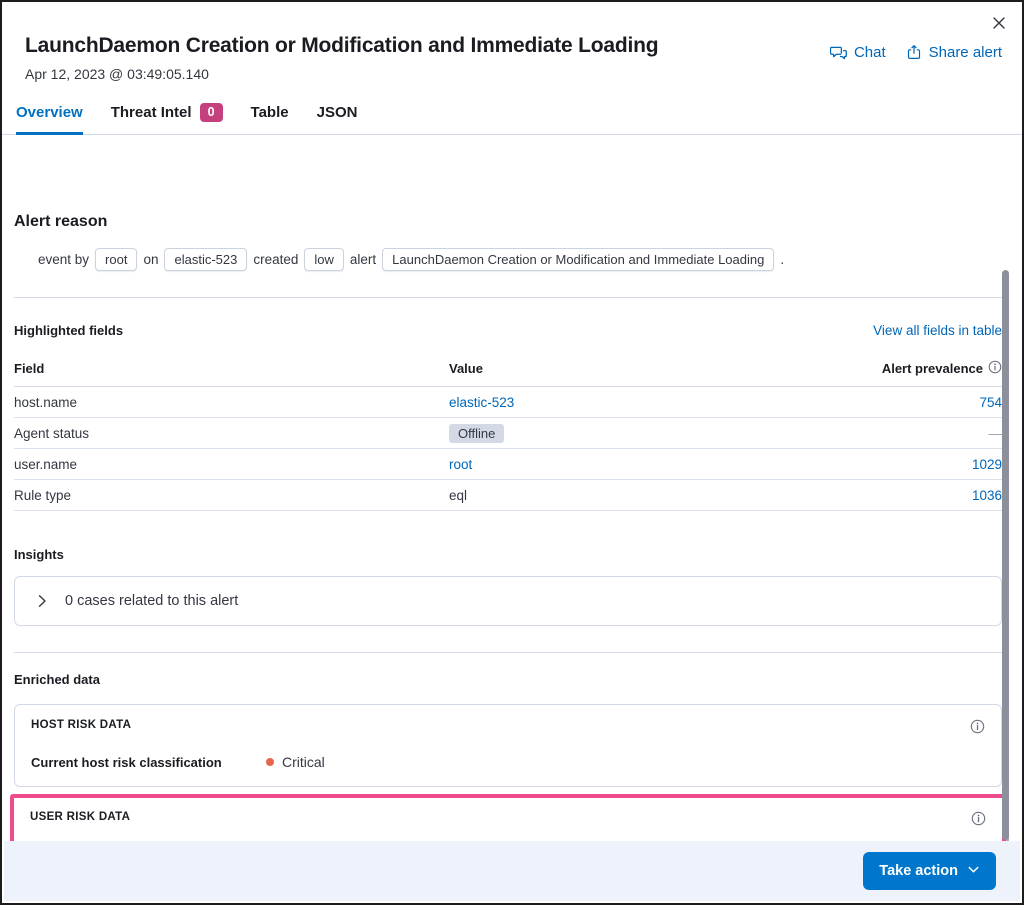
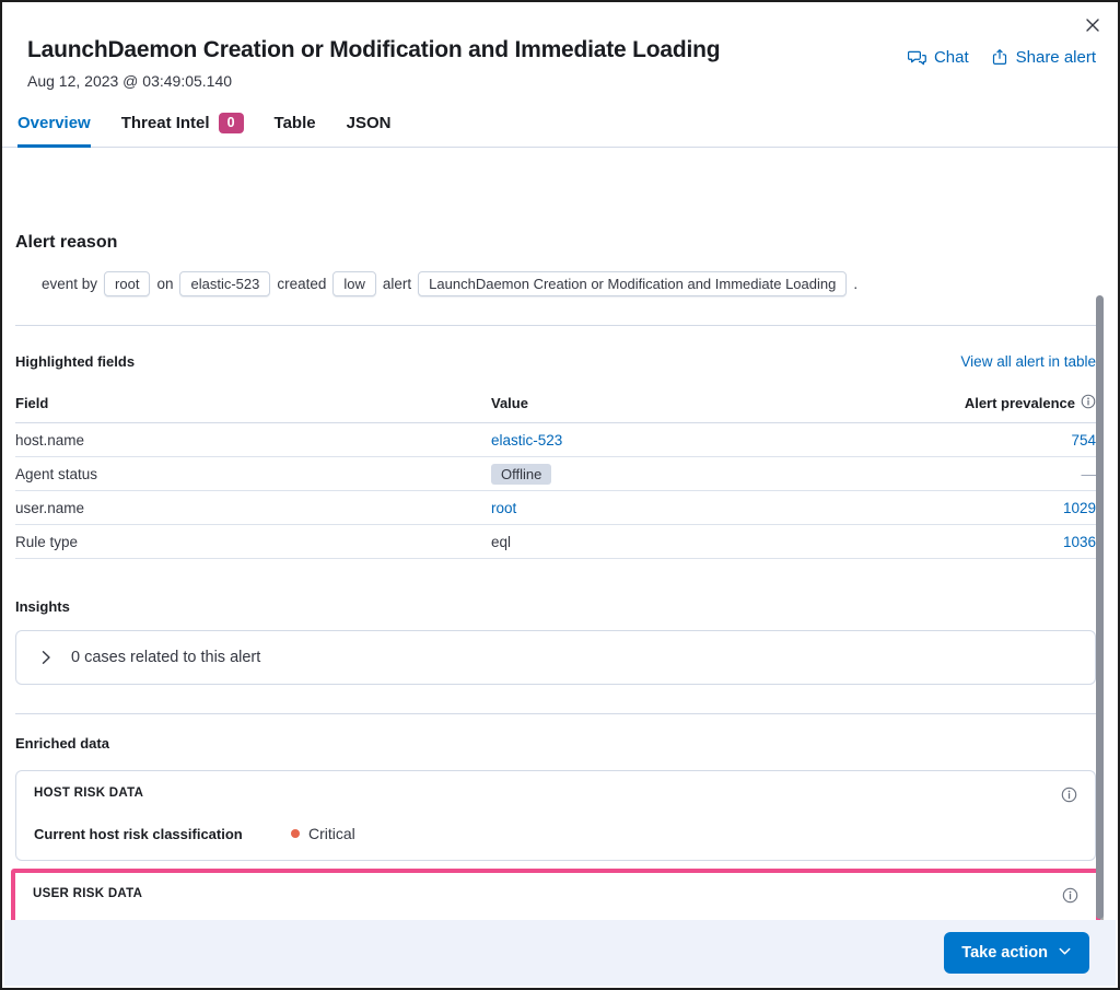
  LaunchDaemon Creation or Modification and Immediate Loading
- Apr 12, 2023 @ 03:49:05.140
+ Aug 12, 2023 @ 03:49:05.140
  Chat
  Share alert
  Overview
  Threat Intel
  0
  Table
  JSON
  Alert reason
  event by
  root
  on
  elastic-523
  created
  low
  alert
  LaunchDaemon Creation or Modification and Immediate Loading
  .
  Highlighted fields
- View all fields in table
+ View all alert in table
  Field	Value	Alert prevalence
  host.name	elastic-523	754
  Agent status	Offline	—
  user.name	root	1029
  Rule type	eql	1036
  Insights
  0 cases related to this alert
  Enriched data
  HOST RISK DATA
  Current host risk classification
  Critical
  USER RISK DATA
  Take action
